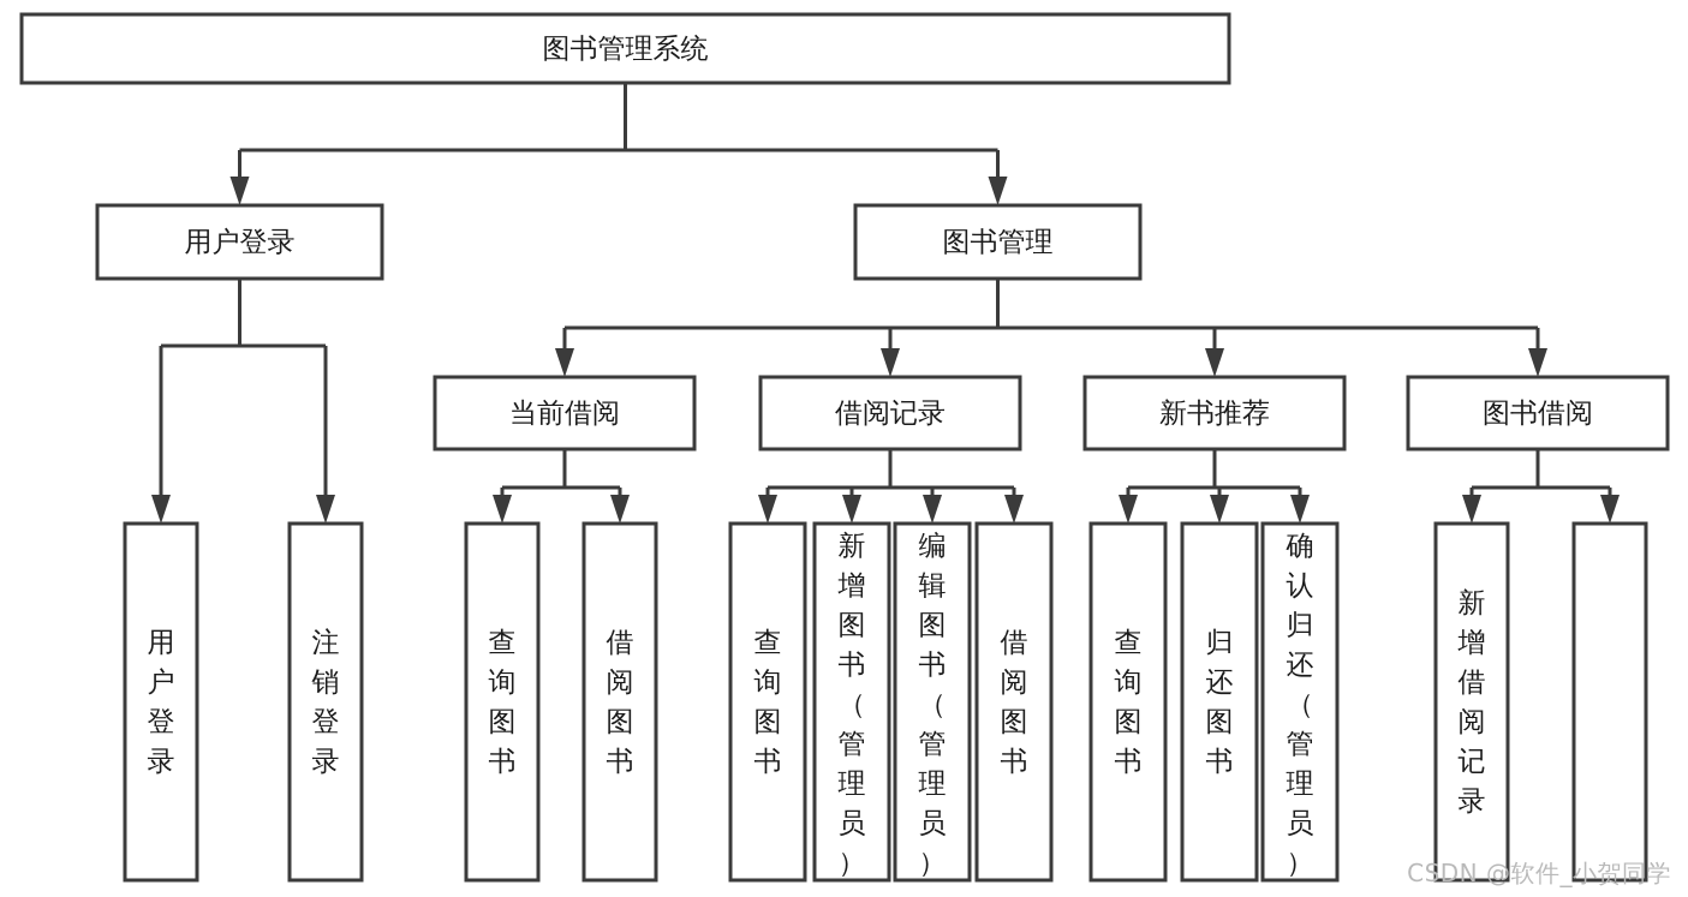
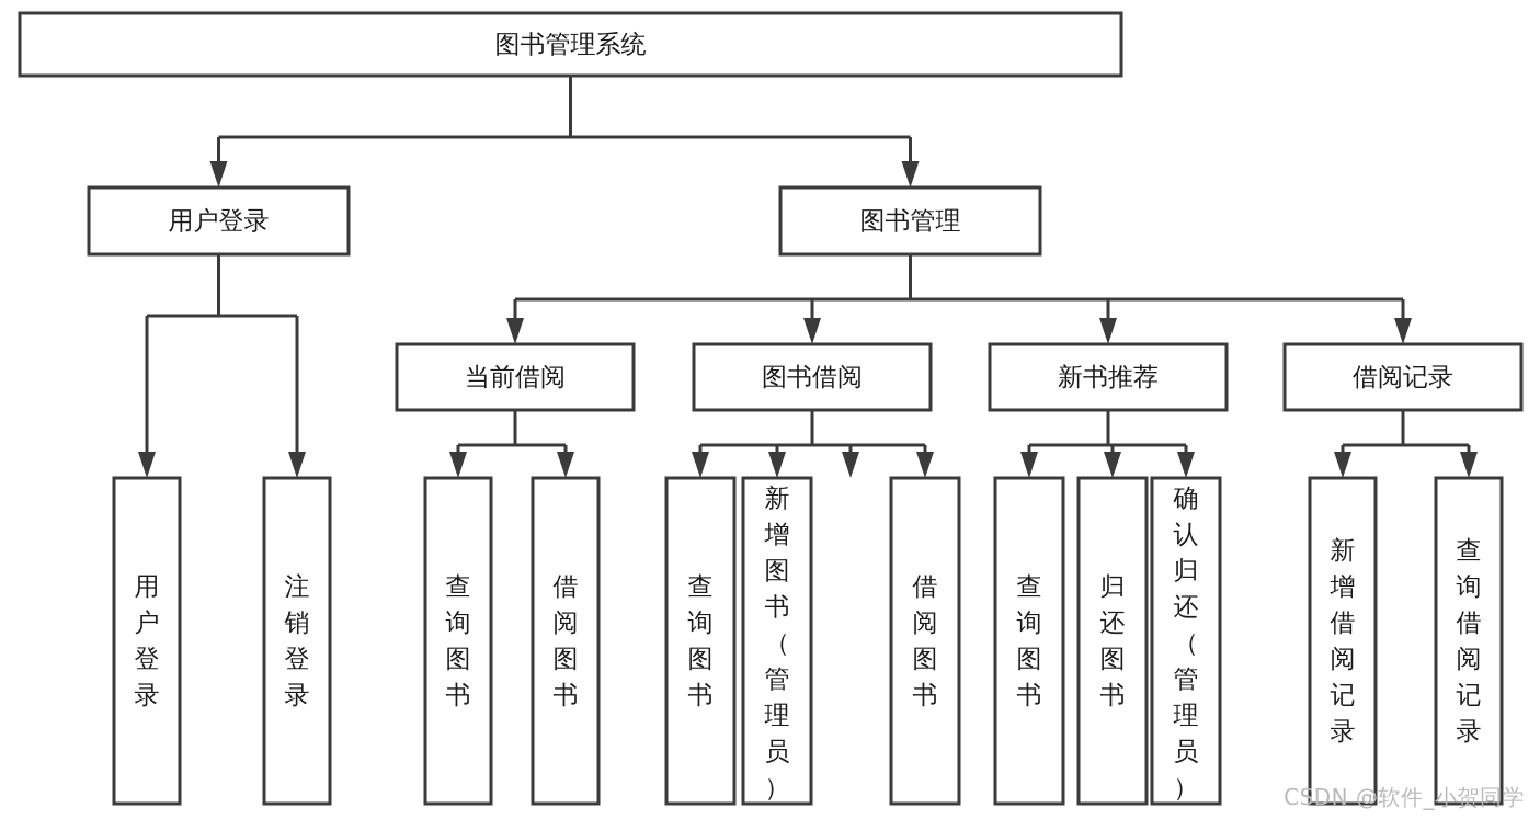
  图书管理系统
  用户登录
  图书管理
  用户登录
  注销登录
  当前借阅
- 借阅记录
+ 图书借阅
  新书推荐
- 图书借阅
+ 借阅记录
  查询图书
  借阅图书
  查询图书
  新增图书（管理员）
- 编辑图书（管理员）
  借阅图书
  查询图书
  归还图书
  确认归还（管理员）
  新增借阅记录
+ 查询借阅记录
  CSDN @软件_小贺同学
